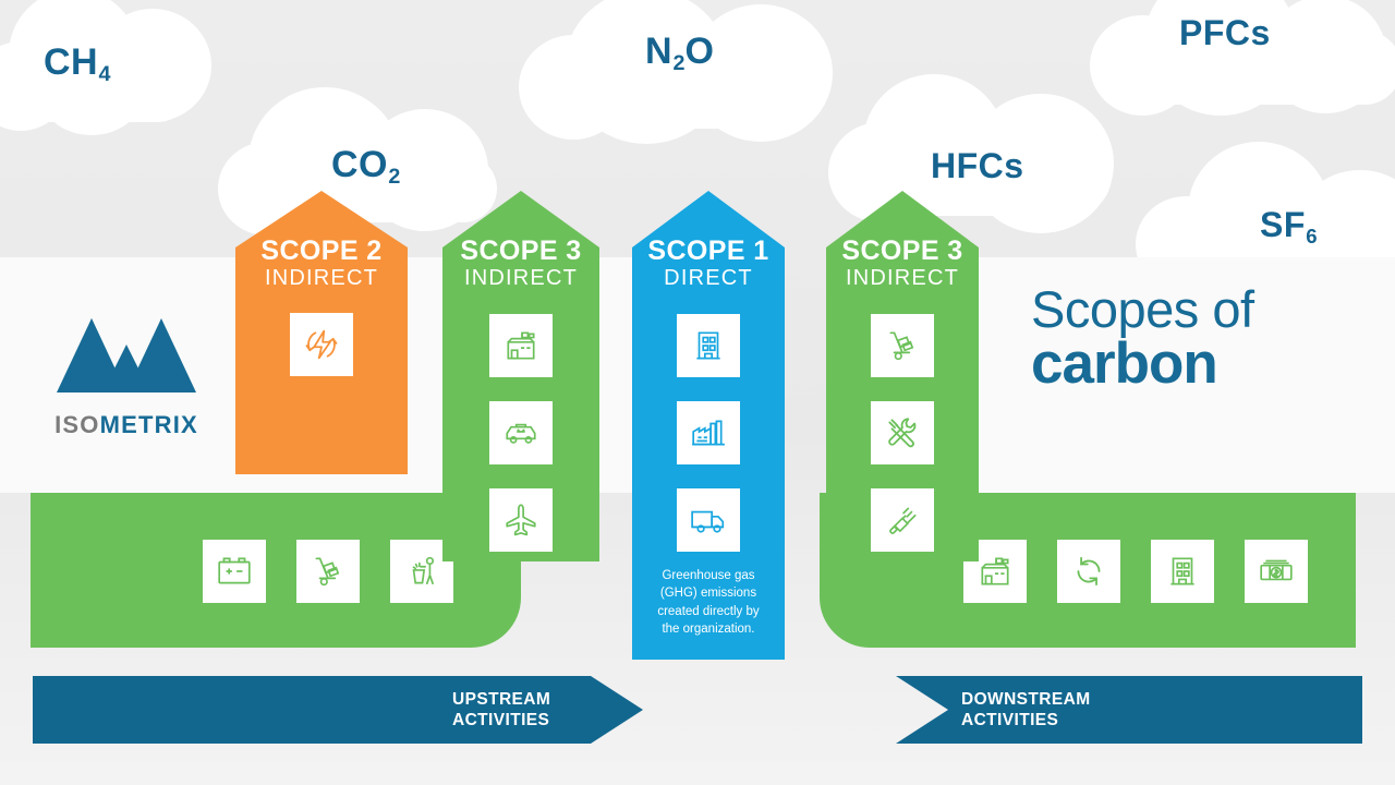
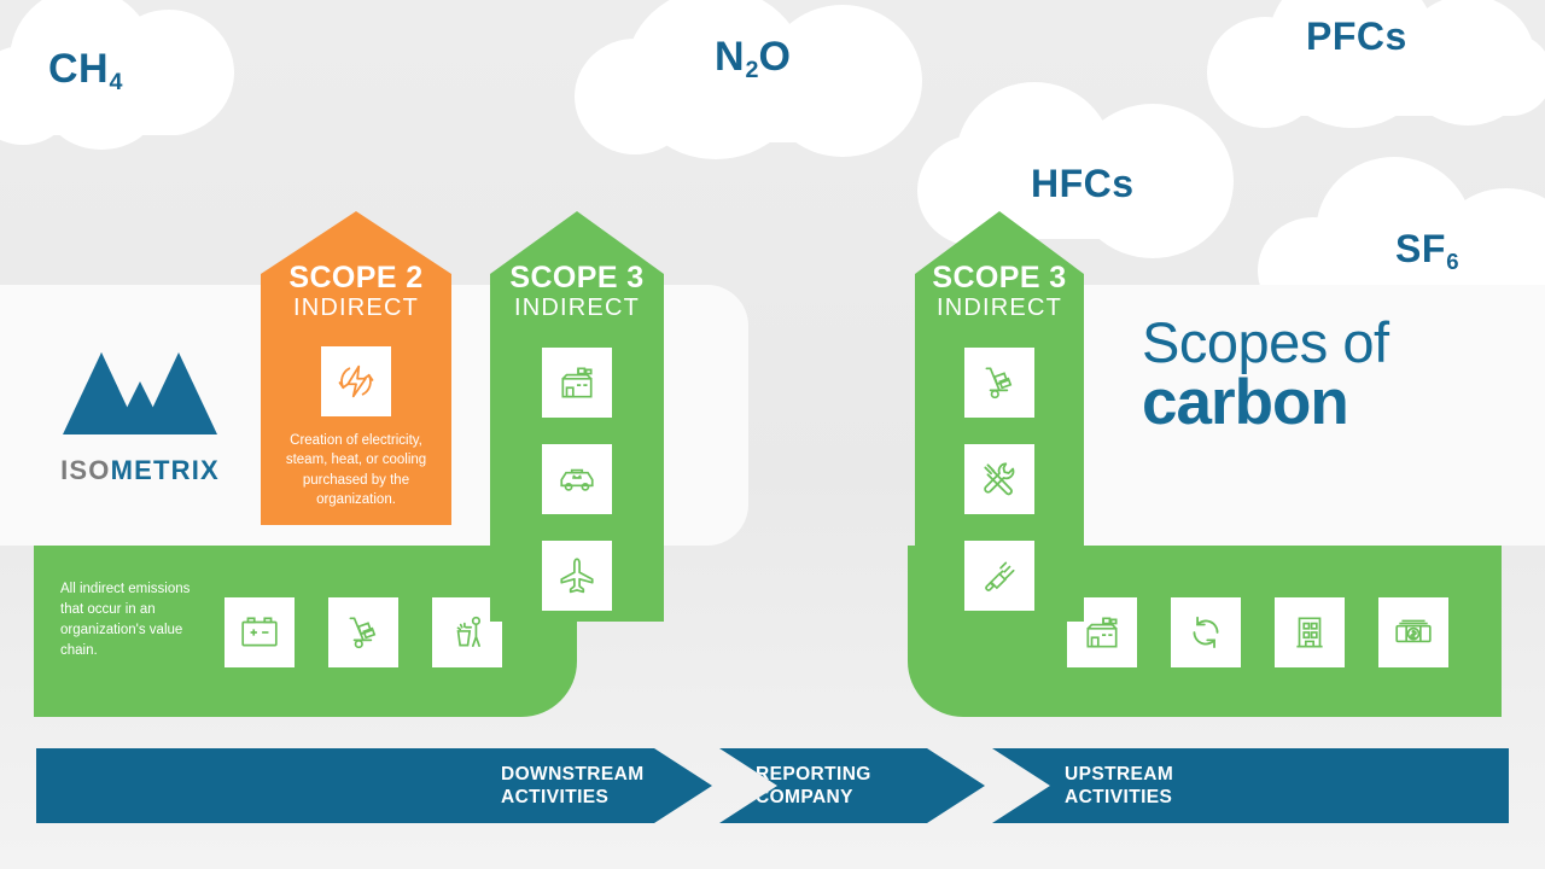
  CH4
- CO2
  N2O
  HFCs
  PFCs
  SF6
+ All indirect emissions that occur in an organization's value chain.
  ISOMETRIX
  SCOPE 2
  INDIRECT
+ Creation of electricity, steam, heat, or cooling purchased by the organization.
  SCOPE 3
  INDIRECT
- SCOPE 1
- DIRECT
- Greenhouse gas (GHG) emissions created directly by the organization.
  SCOPE 3
  INDIRECT
  Scopes of
  carbon
- UPSTREAM
+ DOWNSTREAM
  ACTIVITIES
+ REPORTING
+ COMPANY
- DOWNSTREAM
+ UPSTREAM
  ACTIVITIES
